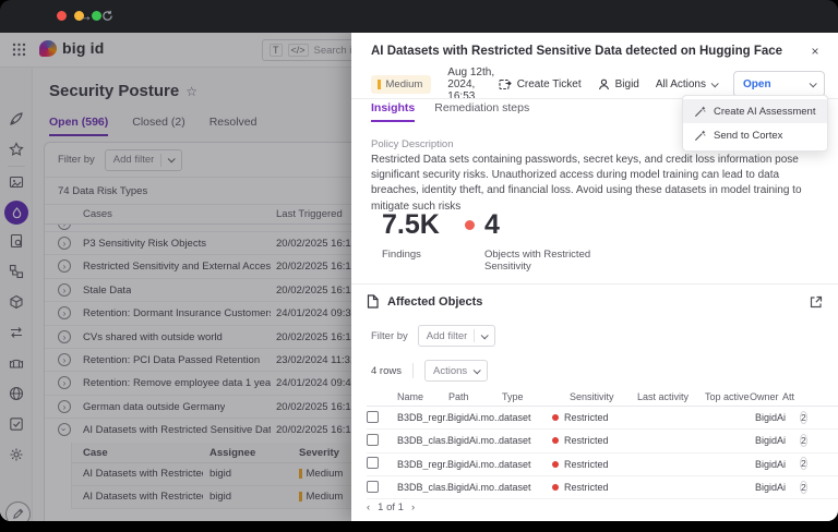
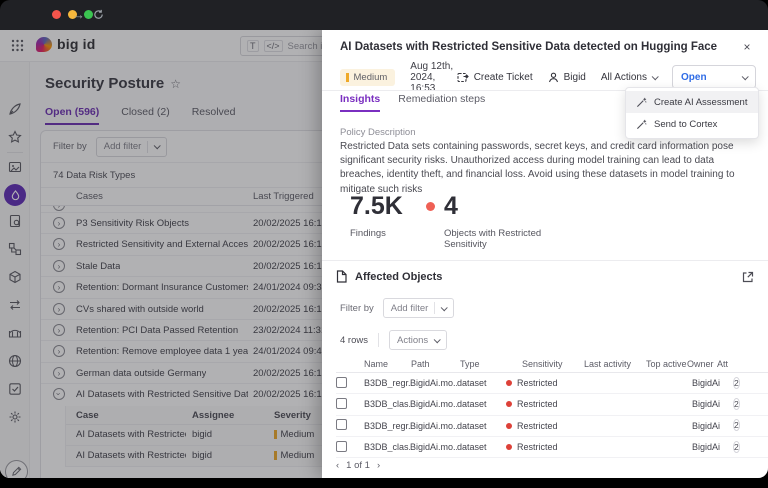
  →
  big id
  T
  </>
  Security Posture ☆
  Open (596)
  Closed (2)
  Resolved
  Filter by
  Add filter
  74 Data Risk Types
  Cases
  Last Triggered
  ›
  ›
  P3 Sensitivity Risk Objects
  20/02/2025 16:1
  ›
  Restricted Sensitivity and External Acces
  20/02/2025 16:1
  ›
  Stale Data
  20/02/2025 16:1
  ›
  Retention: Dormant Insurance Customer
  24/01/2024 09:3
  ›
  CVs shared with outside world
  20/02/2025 16:1
  ›
  Retention: PCI Data Passed Retention
  23/02/2024 11:3
  ›
  24/01/2024 09:4
  ›
  German data outside Germany
  20/02/2025 16:1
  AI Datasets with Restricted Sensitive Dat
  20/02/2025 16:1
  Case
  Assignee
  Severity
  bigid
  Medium
  bigid
  Medium
  AI Datasets with Restricted Sensitive Data detected on Hugging Face
  ×
  Medium
  Aug 12th, 2024, 16:53
  Create Ticket
  Bigid
  All Actions
  Open
  Insights
  Remediation steps
  Policy Description
- Restricted Data sets containing passwords, secret keys, and credit loss information pose significant security risks. Unauthorized access during model training can lead to data breaches, identity theft, and financial loss. Avoid using these datasets in model training to mitigate such risks
+ Restricted Data sets containing passwords, secret keys, and credit card information pose significant security risks. Unauthorized access during model training can lead to data breaches, identity theft, and financial loss. Avoid using these datasets in model training to mitigate such risks
  7.5K
  Findings
  4
  Objects with Restricted Sensitivity
  Affected Objects
  Filter by
  Add filter
  4 rows
  Actions
  Name
  Path
  Type
  Sensitivity
  Last activity
  Owner
  Att
  B3DB_regr.
  BigidAi.mo..
  dataset
  Restricted
  BigidAi
  2
  B3DB_clas.
  BigidAi.mo..
  dataset
  Restricted
  BigidAi
  2
  B3DB_regr.
  BigidAi.mo..
  dataset
  Restricted
  BigidAi
  2
  B3DB_clas.
  BigidAi.mo..
  dataset
  Restricted
  BigidAi
  2
  ‹
  1 of 1
  ›
  Create AI Assessment
  Send to Cortex
